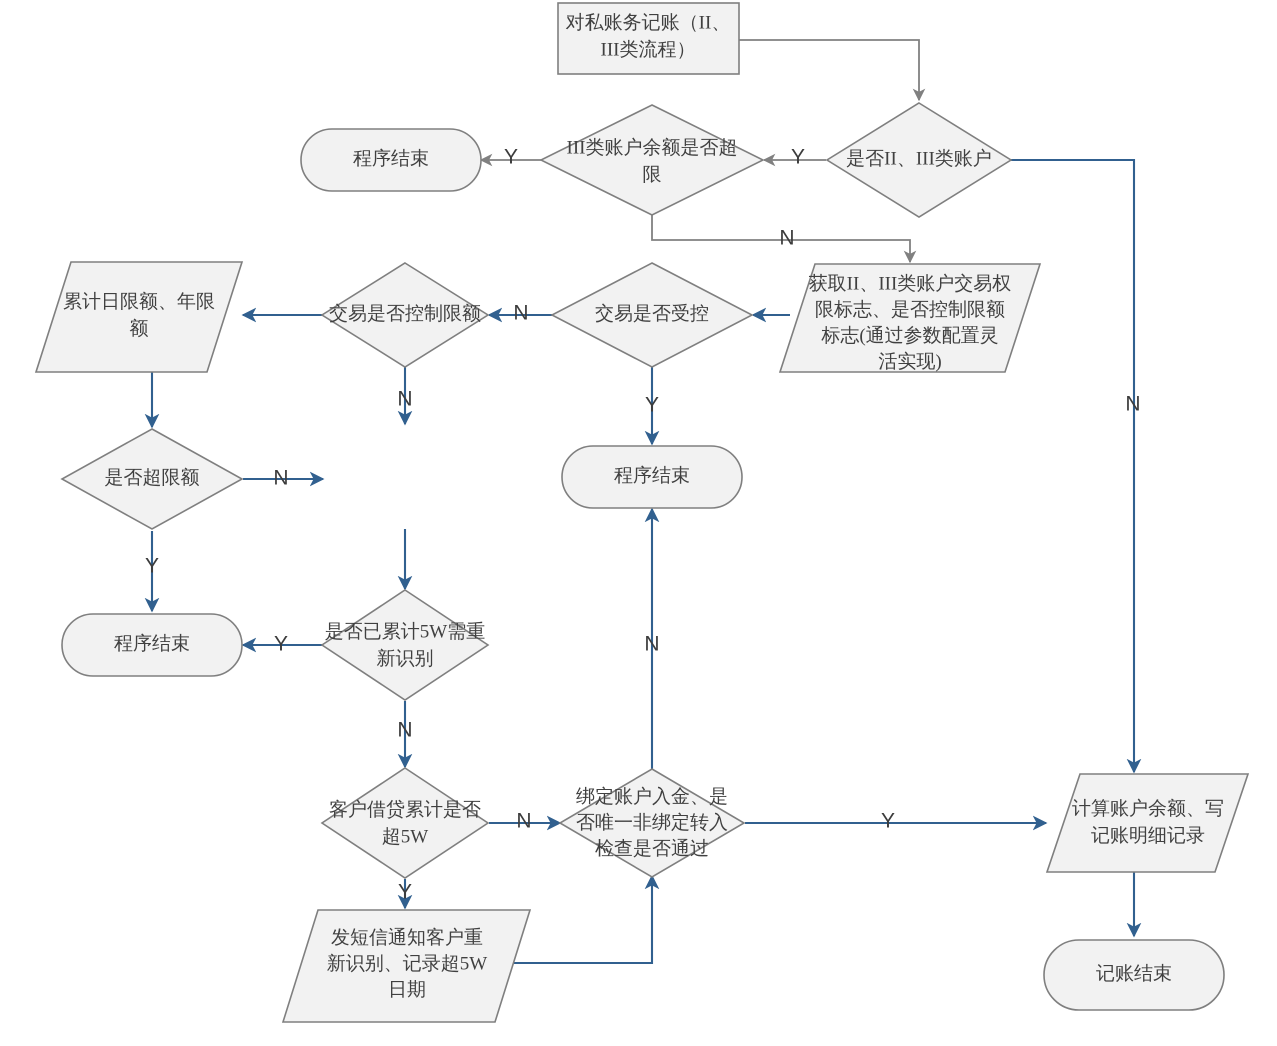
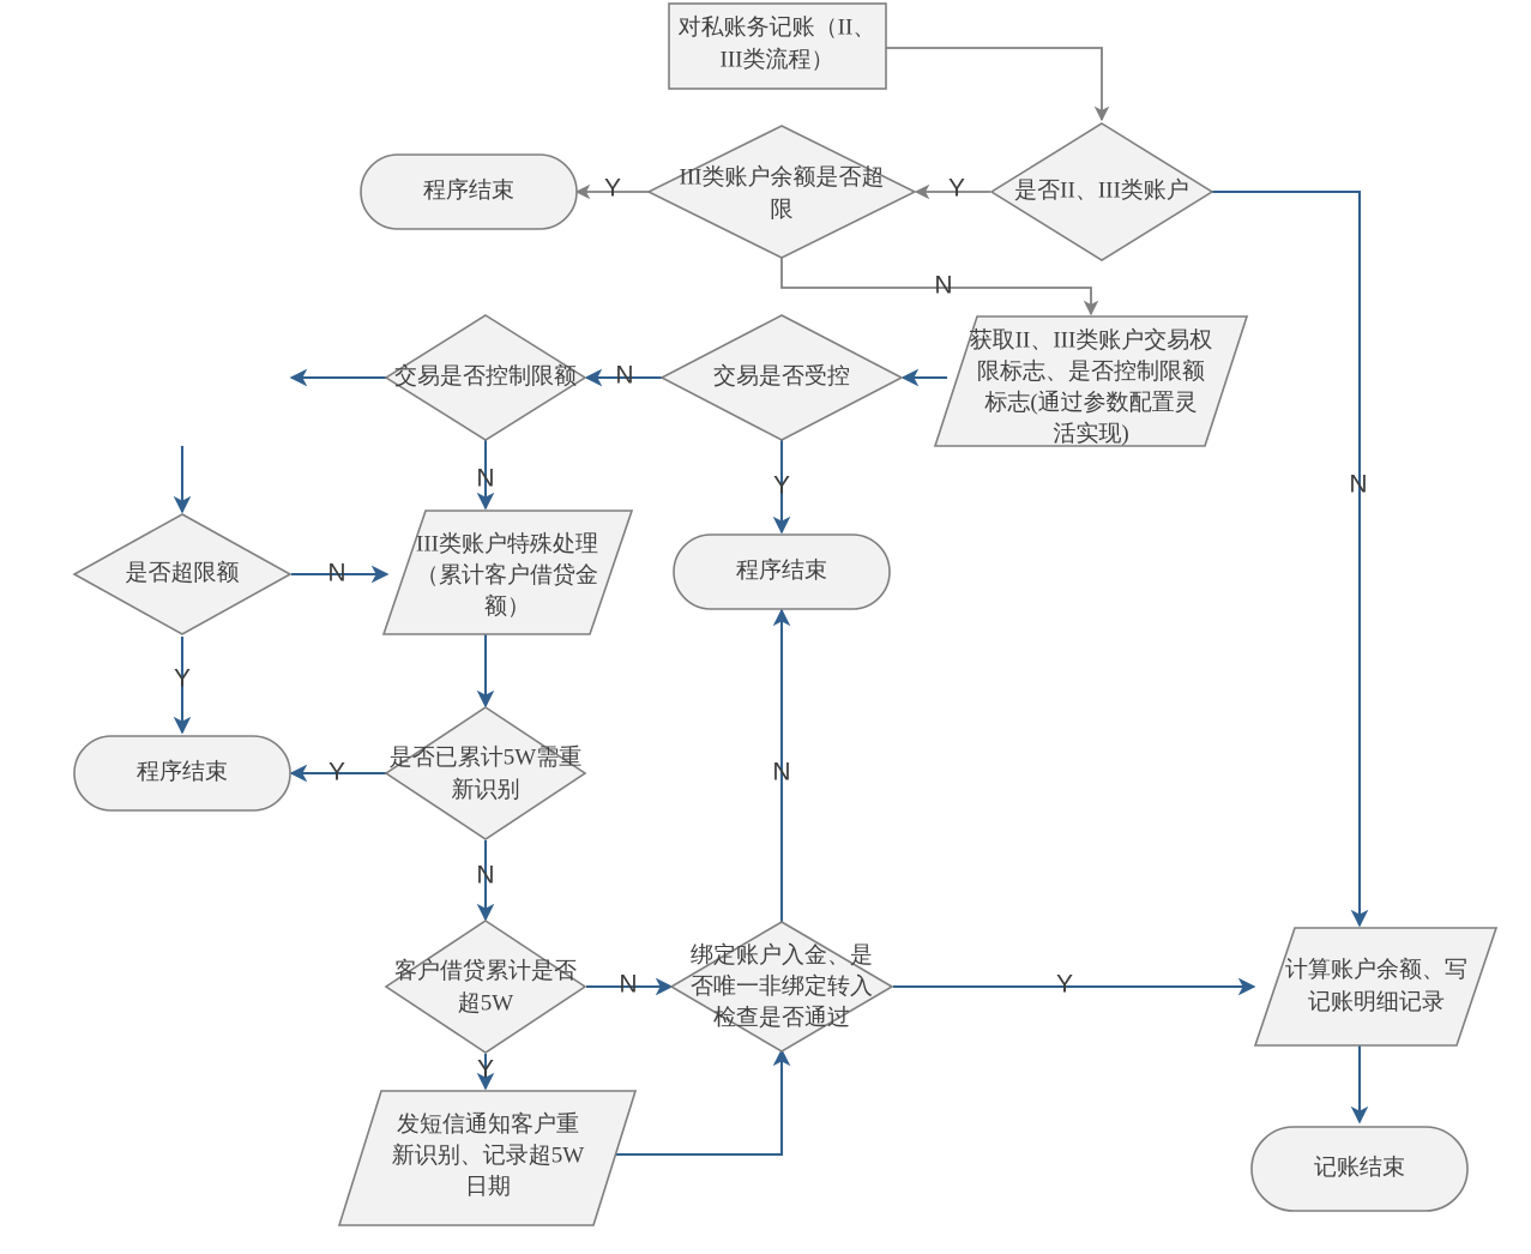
  Y
  N
  Y
  N
  N
  Y
  N
  N
  Y
  Y
  N
  N
  Y
  N
  Y
  对私账务记账（II、
  III类流程）
  是否II、III类账户
  III类账户余额是否超
  限
  程序结束
  获取II、III类账户交易权
  限标志、是否控制限额
  标志(通过参数配置灵
  活实现)
  交易是否受控
  交易是否控制限额
- 累计日限额、年限
- 额
  程序结束
  是否超限额
+ III类账户特殊处理
+ （累计客户借贷金
+ 额）
  程序结束
  是否已累计5W需重
  新识别
  客户借贷累计是否
  超5W
  绑定账户入金、是
  否唯一非绑定转入
  检查是否通过
  发短信通知客户重
  新识别、记录超5W
  日期
  计算账户余额、写
  记账明细记录
  记账结束
